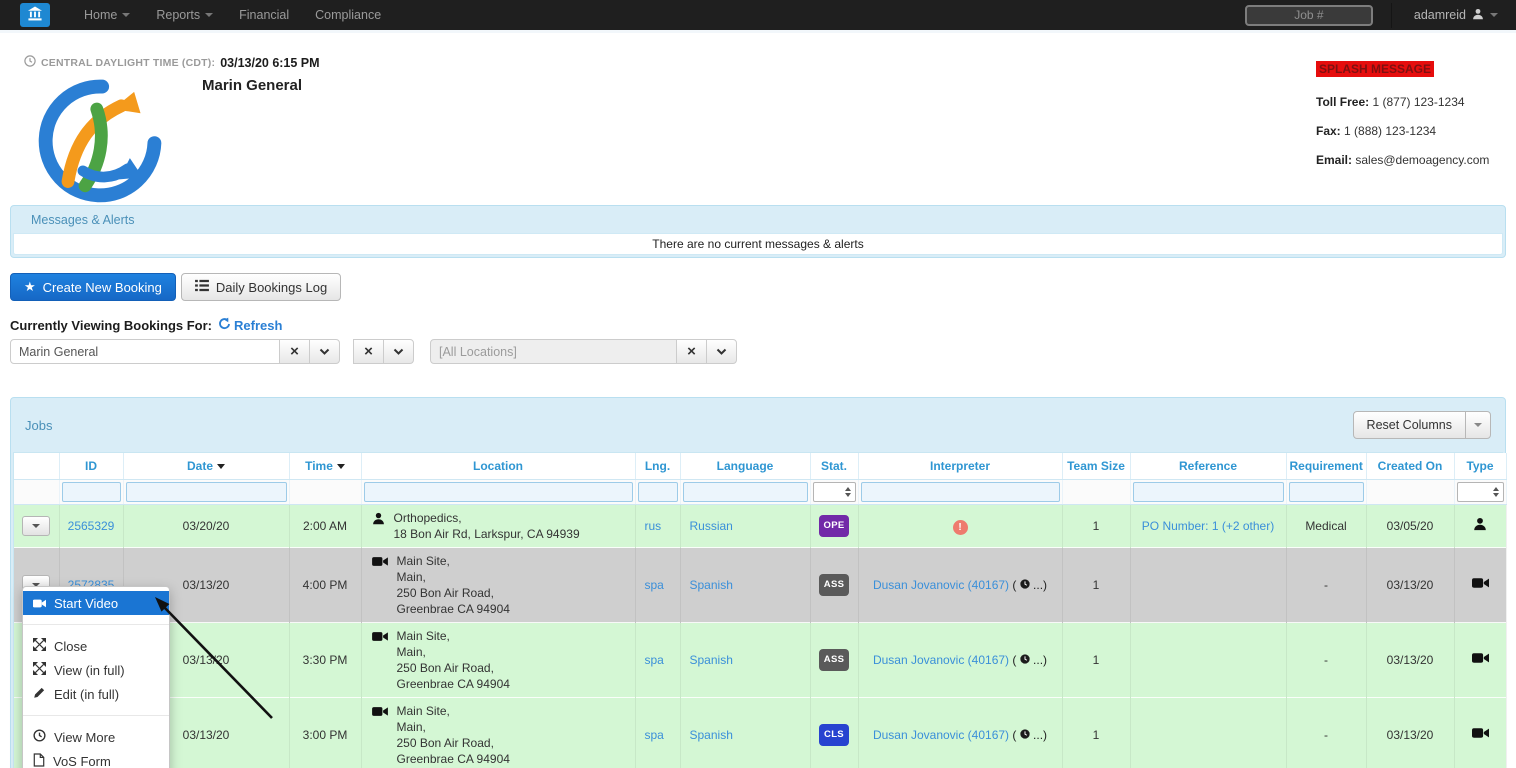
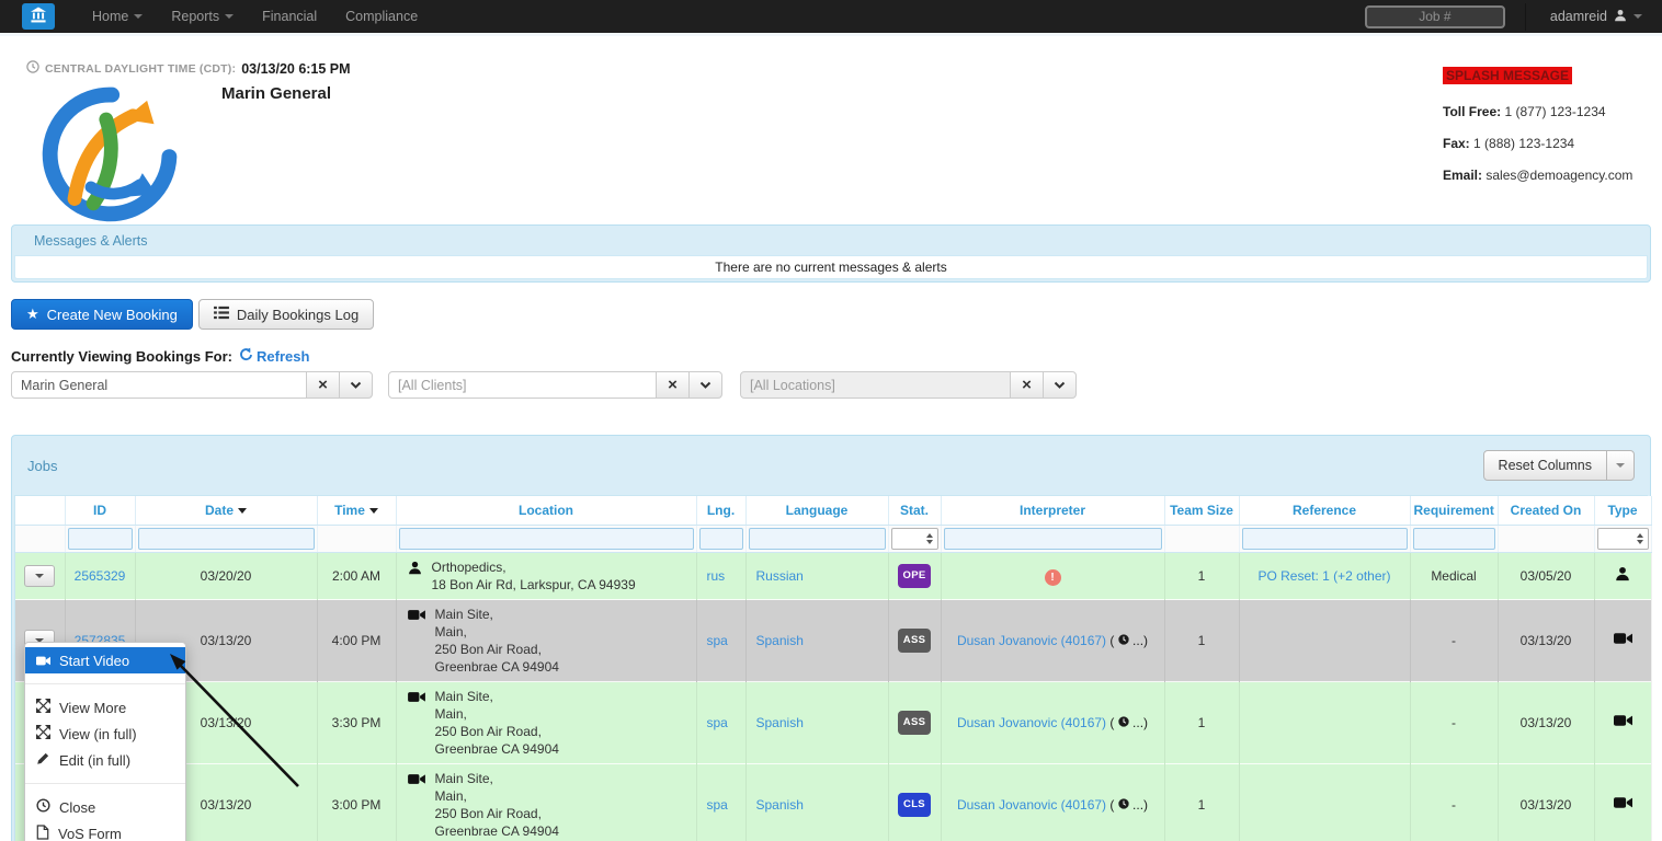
  Home
  Reports
  Financial
  Compliance
  Job #
  adamreid
  CENTRAL DAYLIGHT TIME (CDT):
  03/13/20 6:15 PM
  Marin General
  SPLASH MESSAGE
  Toll Free: 1 (877) 123-1234
  Fax: 1 (888) 123-1234
  Email: sales@demoagency.com
  Messages & Alerts
  There are no current messages & alerts
  ★
  Create New Booking
  Daily Bookings Log
  Currently Viewing Bookings For:
  Refresh
  Marin General
  ×
+ [All Clients]
  ×
  [All Locations]
  ×
  Jobs
  Reset Columns
  	ID	Date	Time	Location	Lng.	Language	Stat.	Interpreter	Team Size	Reference	Requirement	Created On	Type
- 	2565329	03/20/20	2:00 AM	Orthopedics,18 Bon Air Rd, Larkspur, CA 94939	rus	Russian	OPE	!	1	PO Number: 1 (+2 other)	Medical	03/05/20
+ 	2565329	03/20/20	2:00 AM	Orthopedics,18 Bon Air Rd, Larkspur, CA 94939	rus	Russian	OPE	!	1	PO Reset: 1 (+2 other)	Medical	03/05/20
  	2572835	03/13/20	4:00 PM	Main Site,Main,250 Bon Air Road,Greenbrae CA 94904	spa	Spanish	ASS	Dusan Jovanovic (40167) ( ...)	1		-	03/13/20
  		03/1320	3:30 PM	Main Site,Main,250 Bon Air Road,Greenbrae CA 94904	spa	Spanish	ASS	Dusan Jovanovic (40167) ( ...)	1		-	03/13/20
  		03/13/20	3:00 PM	Main Site,Main,250 Bon Air Road,Greenbrae CA 94904	spa	Spanish	CLS	Dusan Jovanovic (40167) ( ...)	1		-	03/13/20
  Start Video
- Close
+ View More
  View (in full)
  Edit (in full)
- View More
+ Close
  VoS Form
